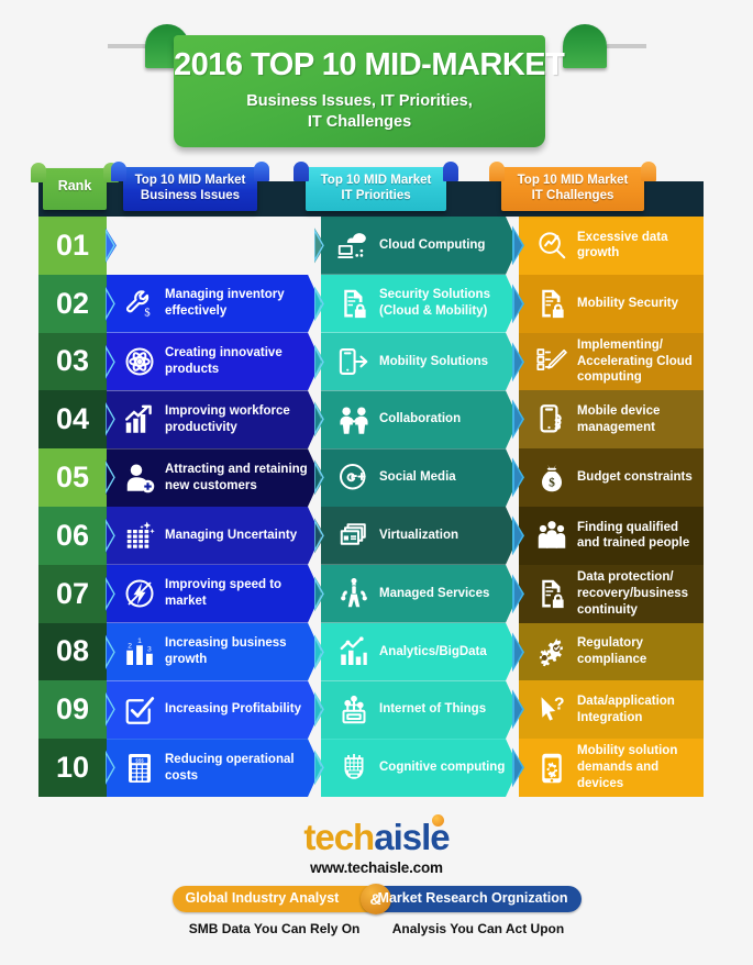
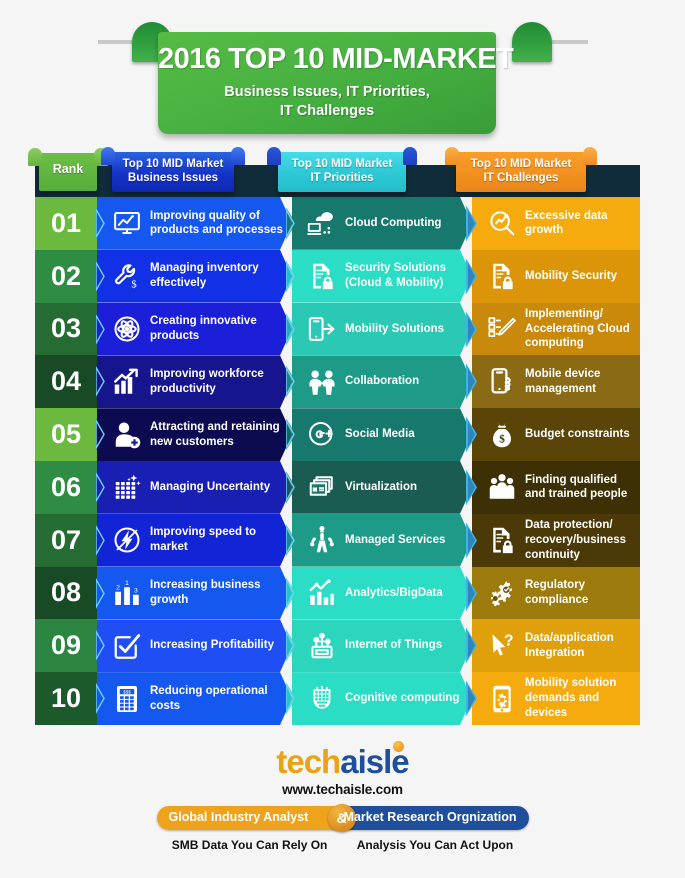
  2016 TOP 10 MID-MARKET
  Business Issues, IT Priorities,
  IT Challenges
  Rank
  Top 10 MID Market
  Business Issues
  Top 10 MID Market
  IT Priorities
  Top 10 MID Market
  IT Challenges
  01
+ Improving quality of products and processes
  Cloud Computing
  Excessive data growth
  02
  $
  Managing inventory effectively
  Security Solutions (Cloud & Mobility)
  Mobility Security
  03
  Creating innovative products
  Mobility Solutions
  Implementing/ Accelerating Cloud computing
  04
  Improving workforce productivity
  Collaboration
  Mobile device management
  05
  Attracting and retaining new customers
  Social Media
  $
  Budget constraints
  06
  Managing Uncertainty
  Virtualization
  Finding qualified and trained people
  07
  Improving speed to market
  Managed Services
  Data protection/ recovery/business continuity
  08
  Increasing business growth
  Analytics/BigData
  Regulatory compliance
  09
  Increasing Profitability
  Internet of Things
  ?
  Data/application Integration
  10
  Reducing operational costs
  Cognitive computing
  Mobility solution demands and devices
  techaisle
  www.techaisle.com
  Global Industry Analyst
  &
  Market Research Orgnization
  SMB Data You Can Rely On Analysis You Can Act Upon
